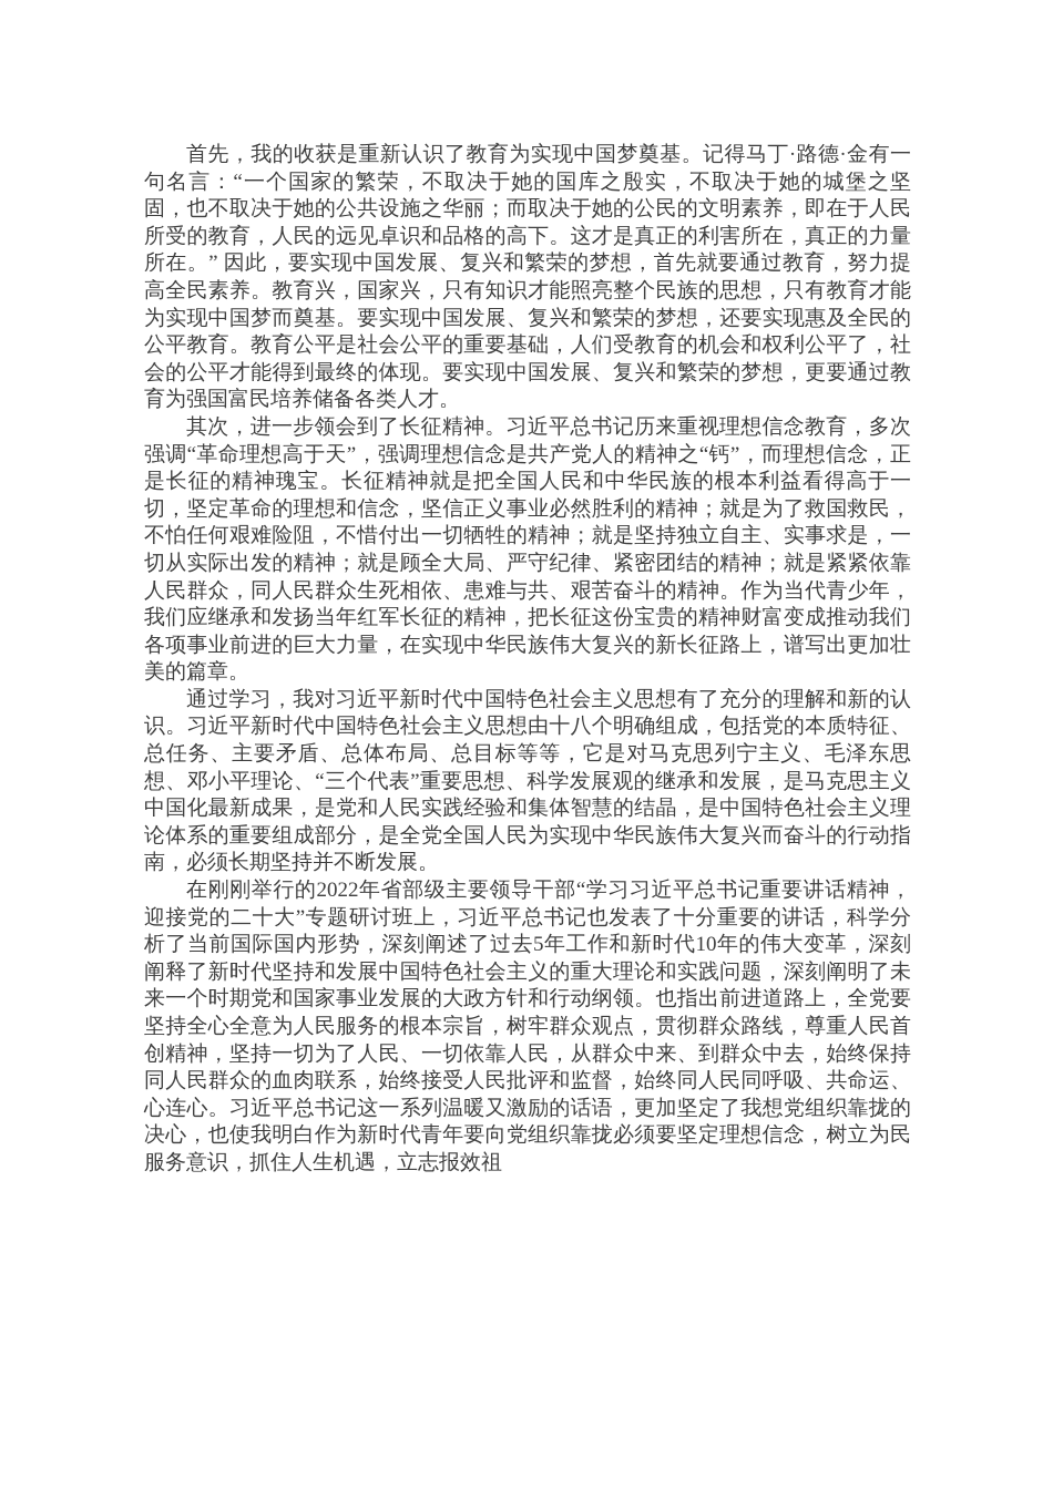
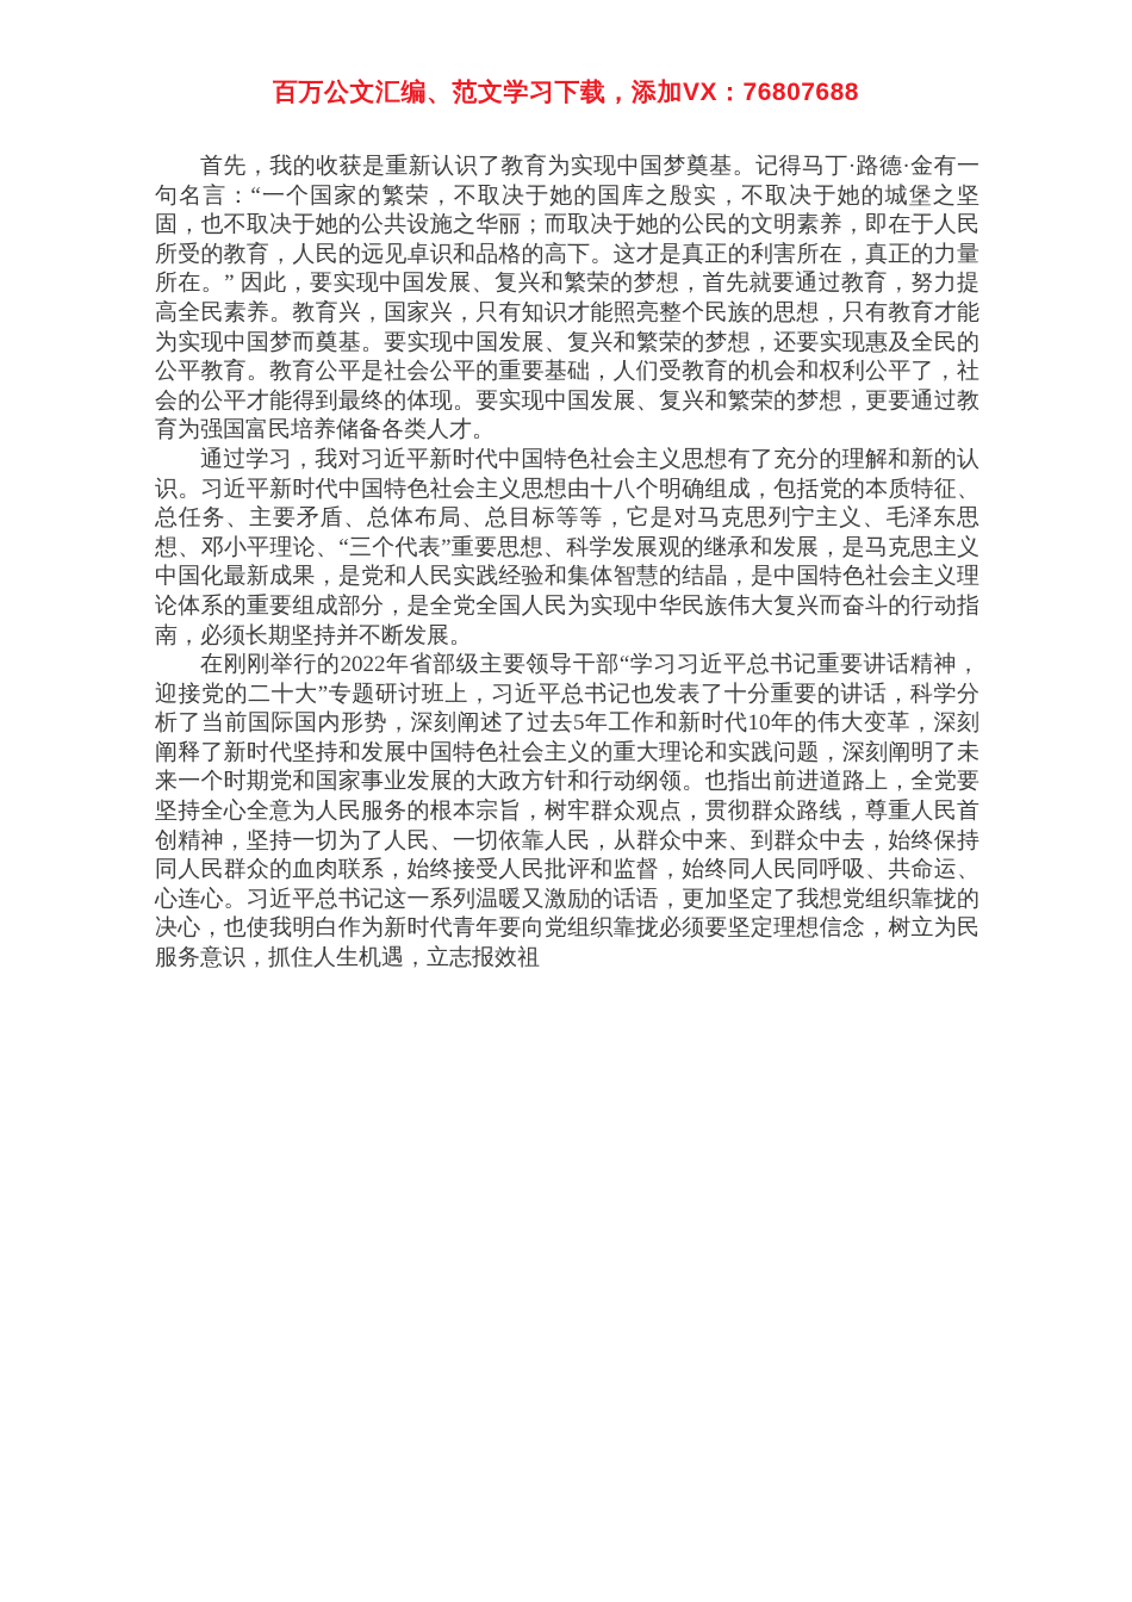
+ 百万公文汇编、范文学习下载，添加VX：76807688
  首先，我的收获是重新认识了教育为实现中国梦奠基。记得马丁·路德·金有一句名言：“一个国家的繁荣，不取决于她的国库之殷实，不取决于她的城堡之坚固，也不取决于她的公共设施之华丽；而取决于她的公民的文明素养，即在于人民所受的教育，人民的远见卓识和品格的高下。这才是真正的利害所在，真正的力量所在。” 因此，要实现中国发展、复兴和繁荣的梦想，首先就要通过教育，努力提高全民素养。教育兴，国家兴，只有知识才能照亮整个民族的思想，只有教育才能为实现中国梦而奠基。要实现中国发展、复兴和繁荣的梦想，还要实现惠及全民的公平教育。教育公平是社会公平的重要基础，人们受教育的机会和权利公平了，社会的公平才能得到最终的体现。要实现中国发展、复兴和繁荣的梦想，更要通过教育为强国富民培养储备各类人才。
- 其次，进一步领会到了长征精神。习近平总书记历来重视理想信念教育，多次强调“革命理想高于天”，强调理想信念是共产党人的精神之“钙”，而理想信念，正是长征的精神瑰宝。长征精神就是把全国人民和中华民族的根本利益看得高于一切，坚定革命的理想和信念，坚信正义事业必然胜利的精神；就是为了救国救民，不怕任何艰难险阻，不惜付出一切牺牲的精神；就是坚持独立自主、实事求是，一切从实际出发的精神；就是顾全大局、严守纪律、紧密团结的精神；就是紧紧依靠人民群众，同人民群众生死相依、患难与共、艰苦奋斗的精神。作为当代青少年，我们应继承和发扬当年红军长征的精神，把长征这份宝贵的精神财富变成推动我们各项事业前进的巨大力量，在实现中华民族伟大复兴的新长征路上，谱写出更加壮美的篇章。
  通过学习，我对习近平新时代中国特色社会主义思想有了充分的理解和新的认识。习近平新时代中国特色社会主义思想由十八个明确组成，包括党的本质特征、总任务、主要矛盾、总体布局、总目标等等，它是对马克思列宁主义、毛泽东思想、邓小平理论、“三个代表”重要思想、科学发展观的继承和发展，是马克思主义中国化最新成果，是党和人民实践经验和集体智慧的结晶，是中国特色社会主义理论体系的重要组成部分，是全党全国人民为实现中华民族伟大复兴而奋斗的行动指南，必须长期坚持并不断发展。
  在刚刚举行的2022年省部级主要领导干部“学习习近平总书记重要讲话精神，迎接党的二十大”专题研讨班上，习近平总书记也发表了十分重要的讲话，科学分析了当前国际国内形势，深刻阐述了过去5年工作和新时代10年的伟大变革，深刻阐释了新时代坚持和发展中国特色社会主义的重大理论和实践问题，深刻阐明了未来一个时期党和国家事业发展的大政方针和行动纲领。也指出前进道路上，全党要坚持全心全意为人民服务的根本宗旨，树牢群众观点，贯彻群众路线，尊重人民首创精神，坚持一切为了人民、一切依靠人民，从群众中来、到群众中去，始终保持同人民群众的血肉联系，始终接受人民批评和监督，始终同人民同呼吸、共命运、心连心。习近平总书记这一系列温暖又激励的话语，更加坚定了我想党组织靠拢的决心，也使我明白作为新时代青年要向党组织靠拢必须要坚定理想信念，树立为民服务意识，抓住人生机遇，立志报效祖
